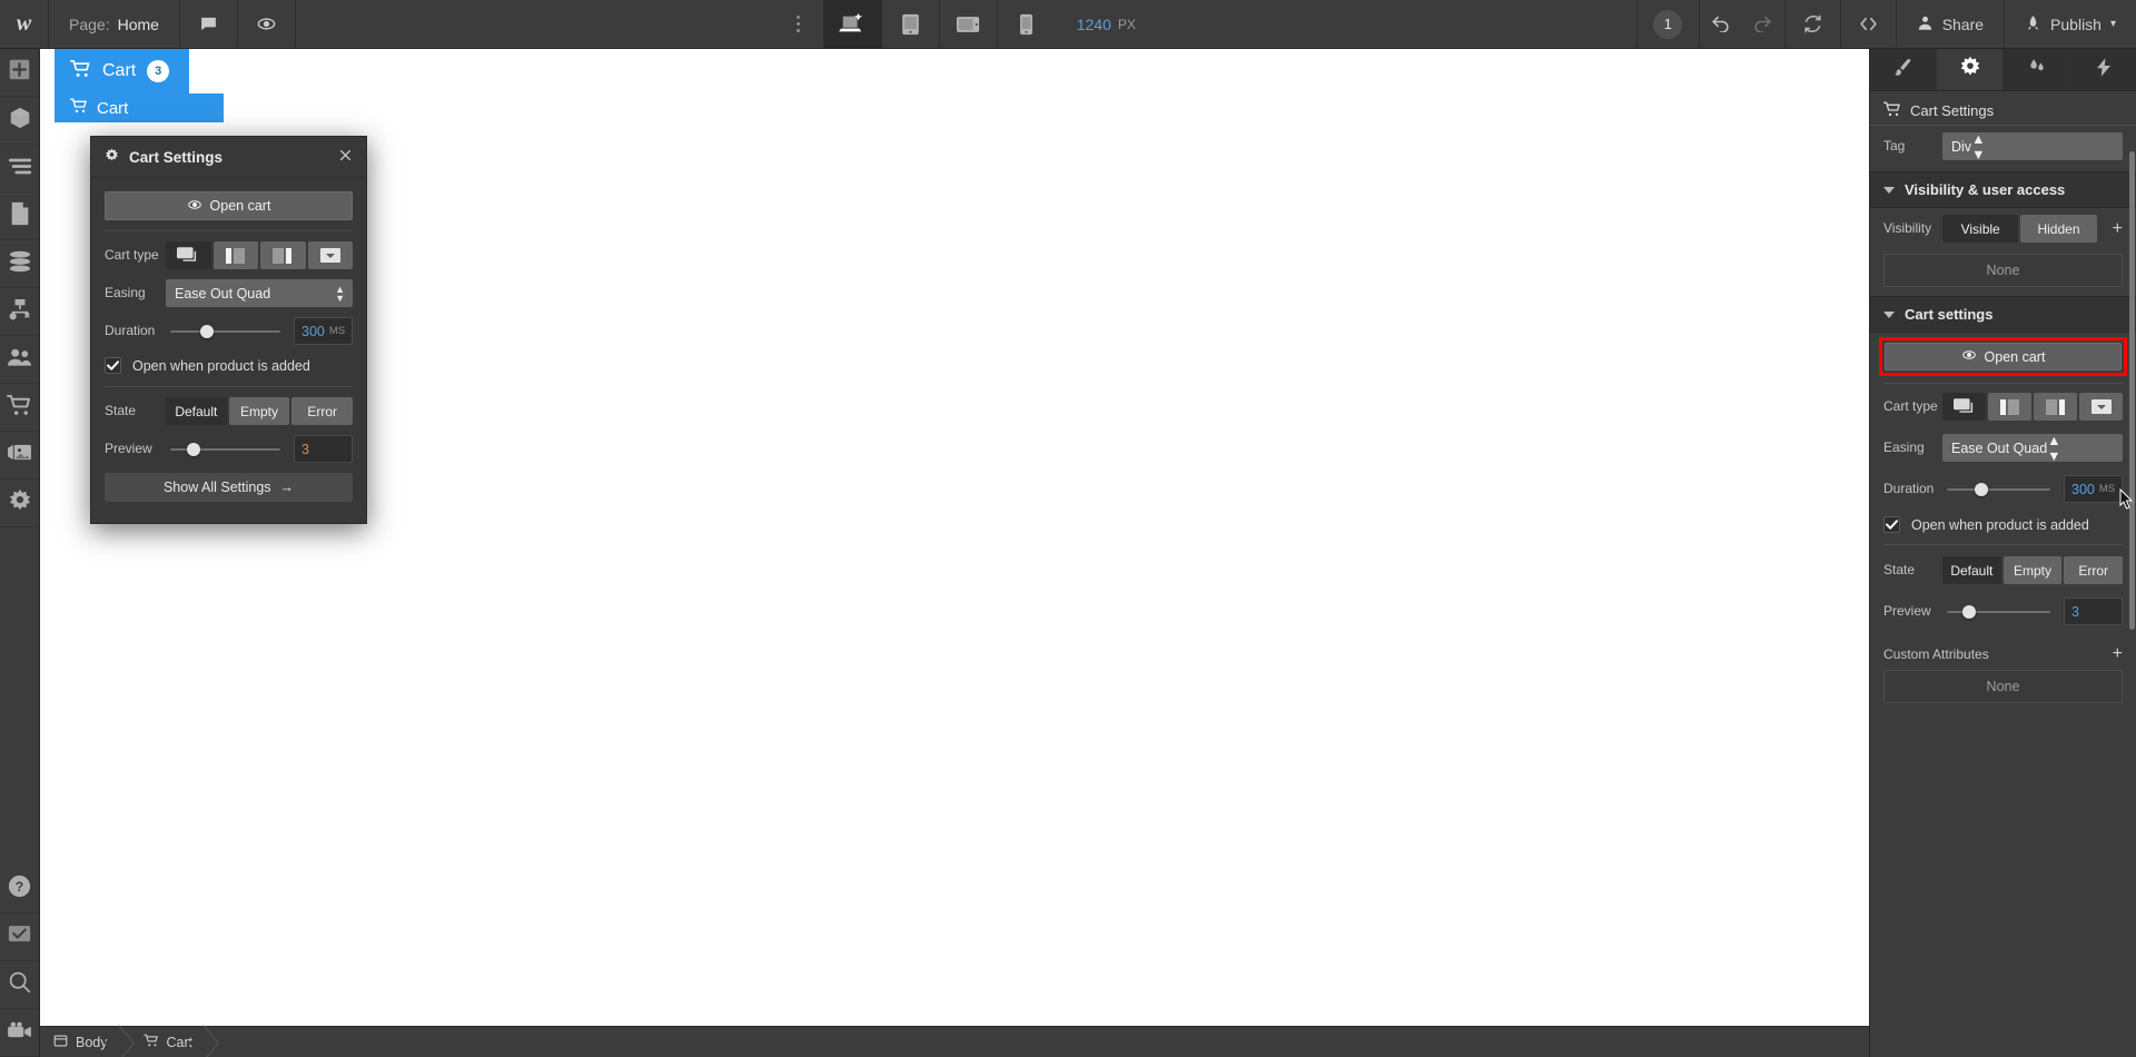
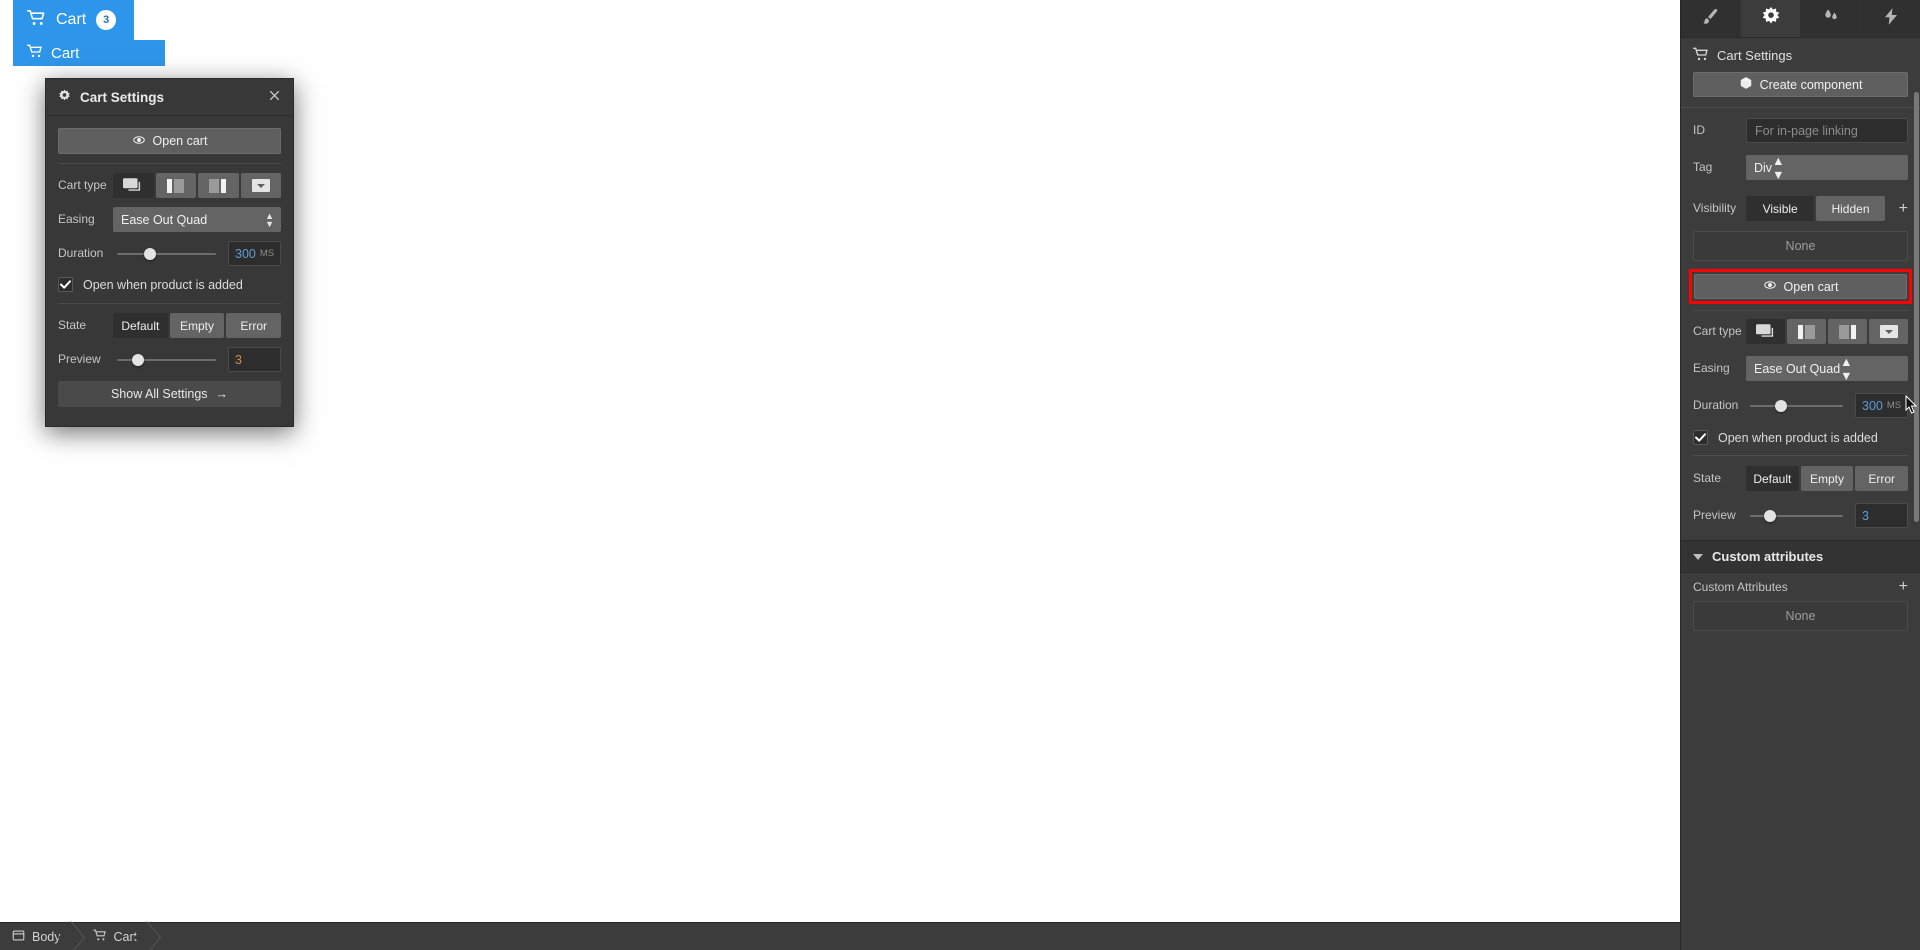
- w
- Page:
- Home
- 1240
- PX
- 1
- Share
- Publish
- ▾
- ?
  Cart
  Cart
  3
  Cart Settings
  Open cart
  Cart type
  Easing
  Ease Out Quad
  ▲
  ▼
  Duration
  300
  MS
  Open when product is added
  State
  Default
  Empty
  Error
  Preview
  3
  Show All Settings
  →
  Bod
  Car
  Cart Settings
+ Create component
+ ID
+ For in-page linking
  Tag
  Div
  ▲
  ▼
- Visibility & user access
  Visibility
  Visible
  Hidden
  +
  None
- Cart settings
  Open cart
  Cart type
  Easing
  Ease Out Quad
  ▲
  ▼
  Duration
  300
  MS
  Open when product is added
  State
  Default
  Empty
  Error
  Preview
  3
+ Custom attributes
  Custom Attributes
  +
  None
